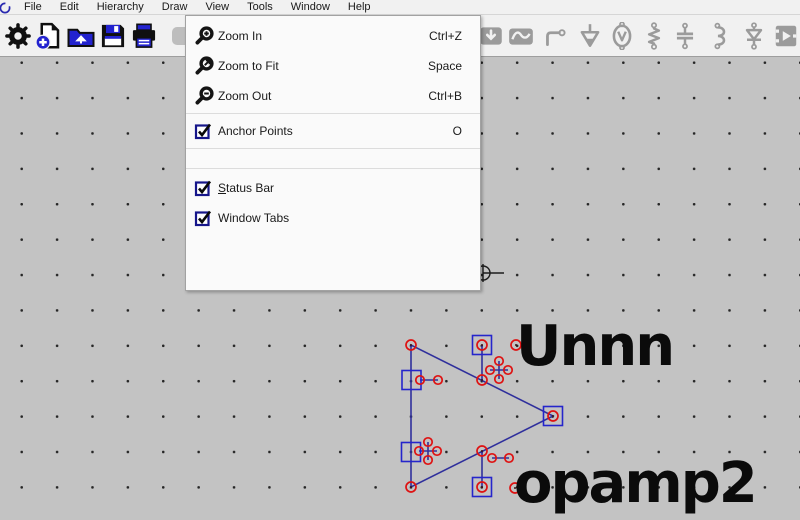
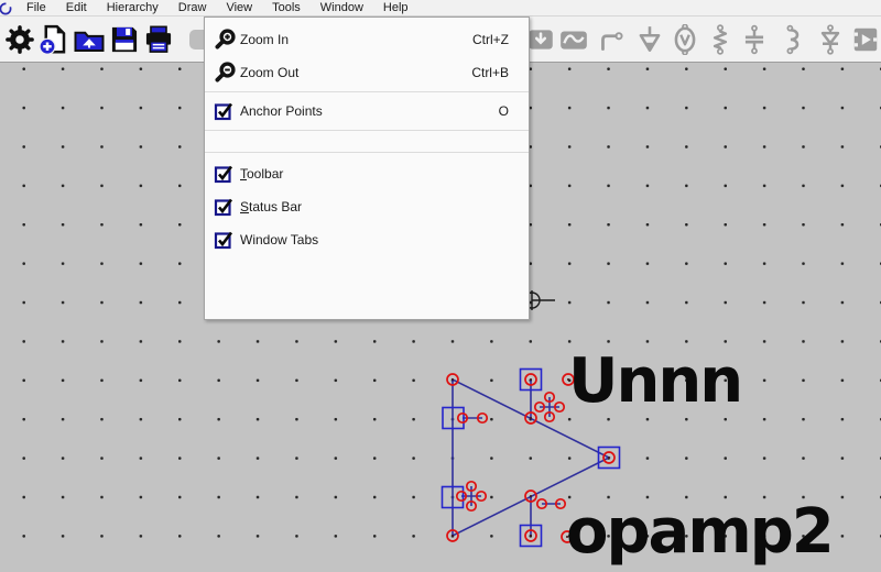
  Unnn
  opamp2
  File
  Edit
  Hierarchy
  Draw
  View
  Tools
  Window
  Help
  Zoom In
  Ctrl+Z
- Zoom to Fit
- Space
  Zoom Out
  Ctrl+B
  Anchor Points
  O
+ Toolbar
  Status Bar
  Window Tabs
